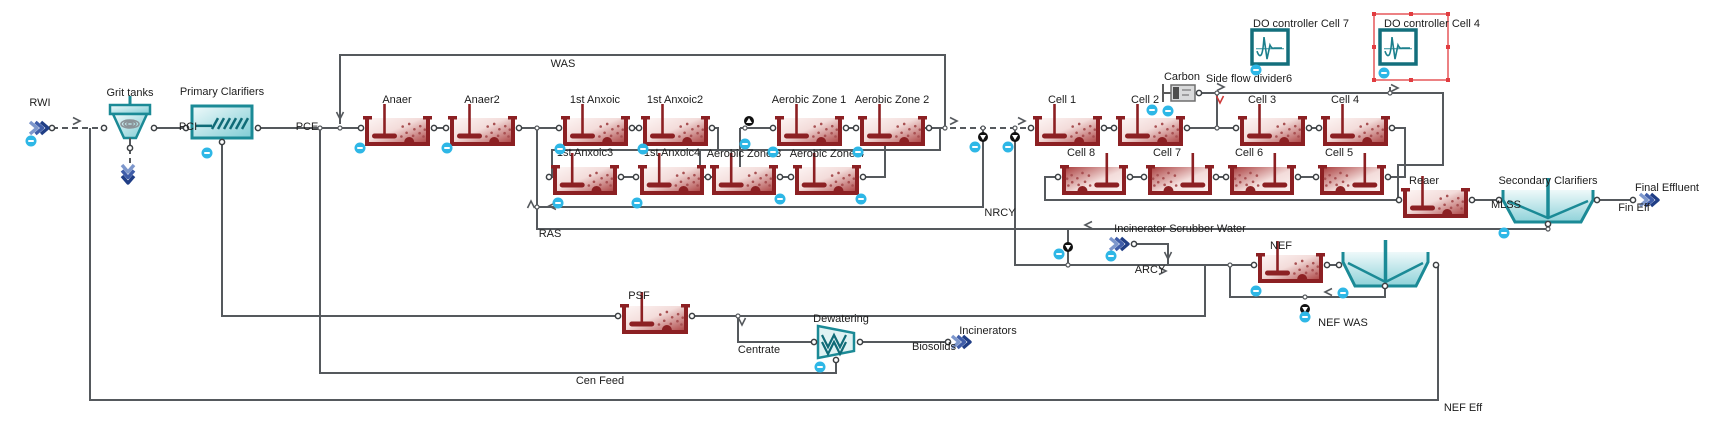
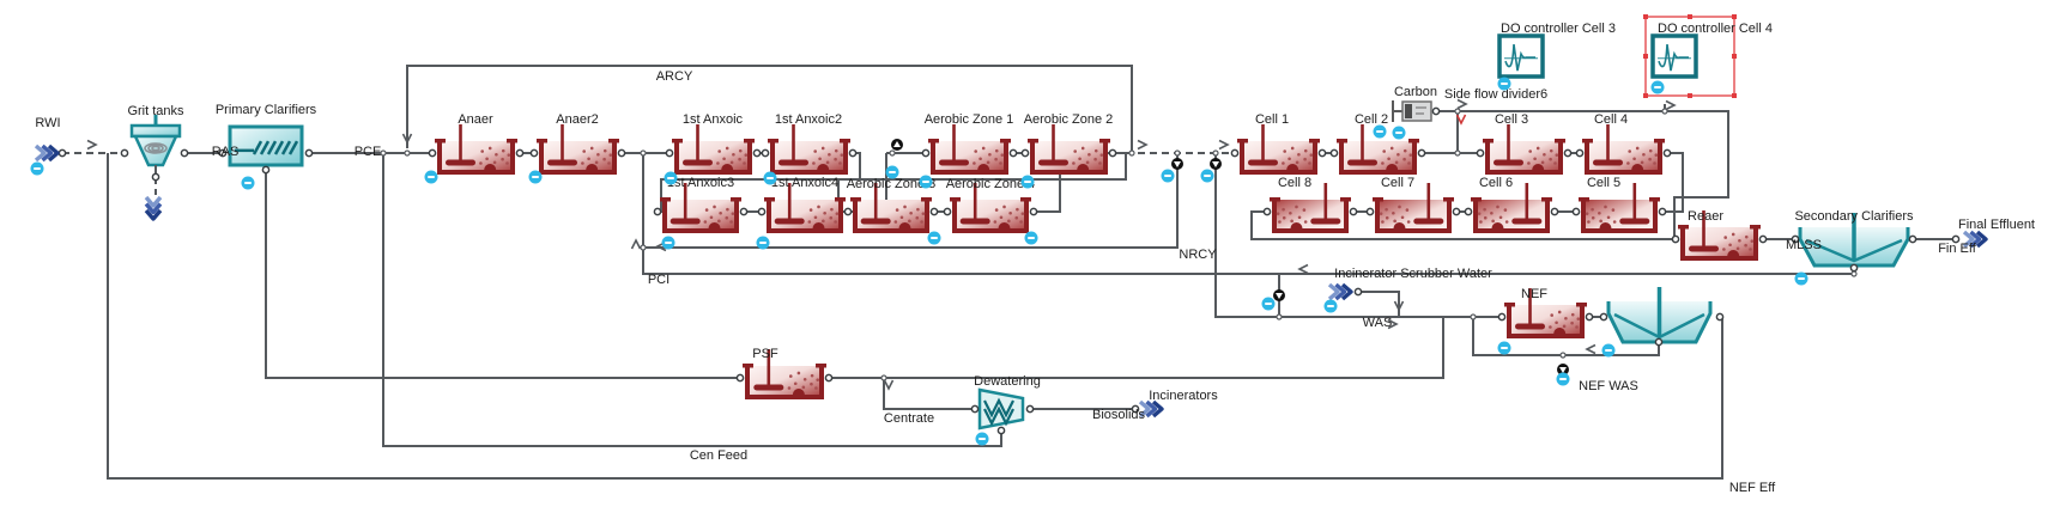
  Grit tanks
  Primary Clarifiers
  Anaer
  Anaer2
  1st Anxoic
  1st Anxoic2
  st Anxoic3
  1st Anxoic4
  Aerobic Zone 1
  Aerobic Zone 2
  Aerobic Zon 3
  Aerobic Zone
  Cell 1
  Cell 2
  Cell 3
  Cell 4
  Cell 8
  Cell 7
  Cell 6
  Cell 5
  Reaer
  NEF
  PSF
  Secondary Clarifiers
  Dewatering
  Carbon
  RWI
  Incinerator Scrubber Water
  Incinerators
  Final Effluent
- DO controller Cell 7
+ DO controller Cell 3
  DO controller Cell 4
- PCI
+ RAS
  PCE
- WAS
+ ARCY
  NRCY
- RAS
+ PCI
- ARCY
+ WAS
  MLSS
  Fin Eff
  Centrate
  Biosolids
  Cen Feed
  NEF WAS
  NEF Eff
  Side flow divider6
